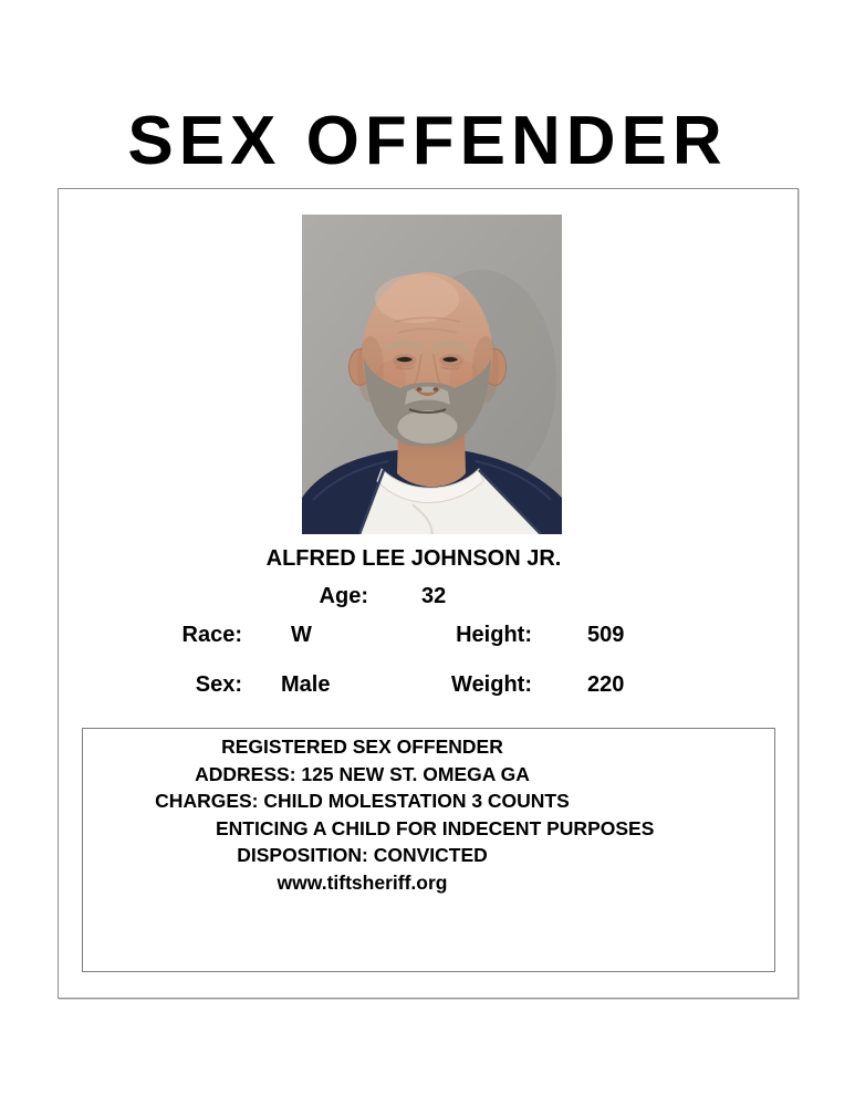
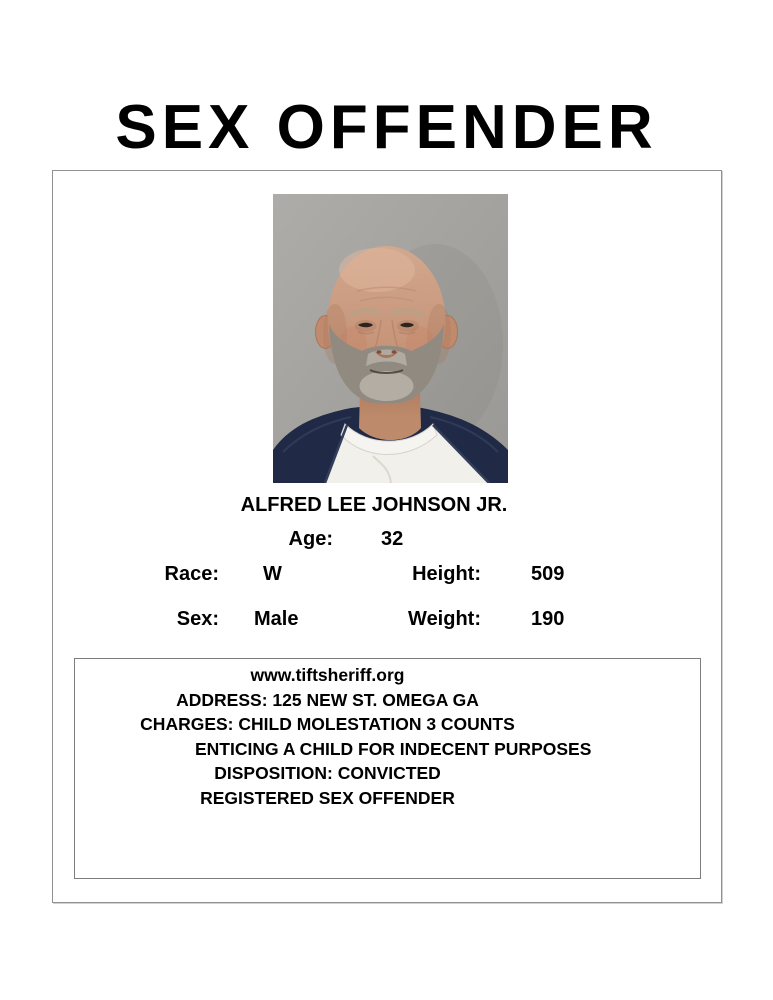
  SEX OFFENDER
  ALFRED LEE JOHNSON JR.
  Age:
  32
  Race:
  W
  Height:
  509
  Sex:
  Male
  Weight:
- 220
+ 190
- REGISTERED SEX OFFENDER
+ www.tiftsheriff.org
  ADDRESS: 125 NEW ST. OMEGA GA
  CHARGES: CHILD MOLESTATION 3 COUNTS
  ENTICING A CHILD FOR INDECENT PURPOSES
  DISPOSITION: CONVICTED
- www.tiftsheriff.org
+ REGISTERED SEX OFFENDER
